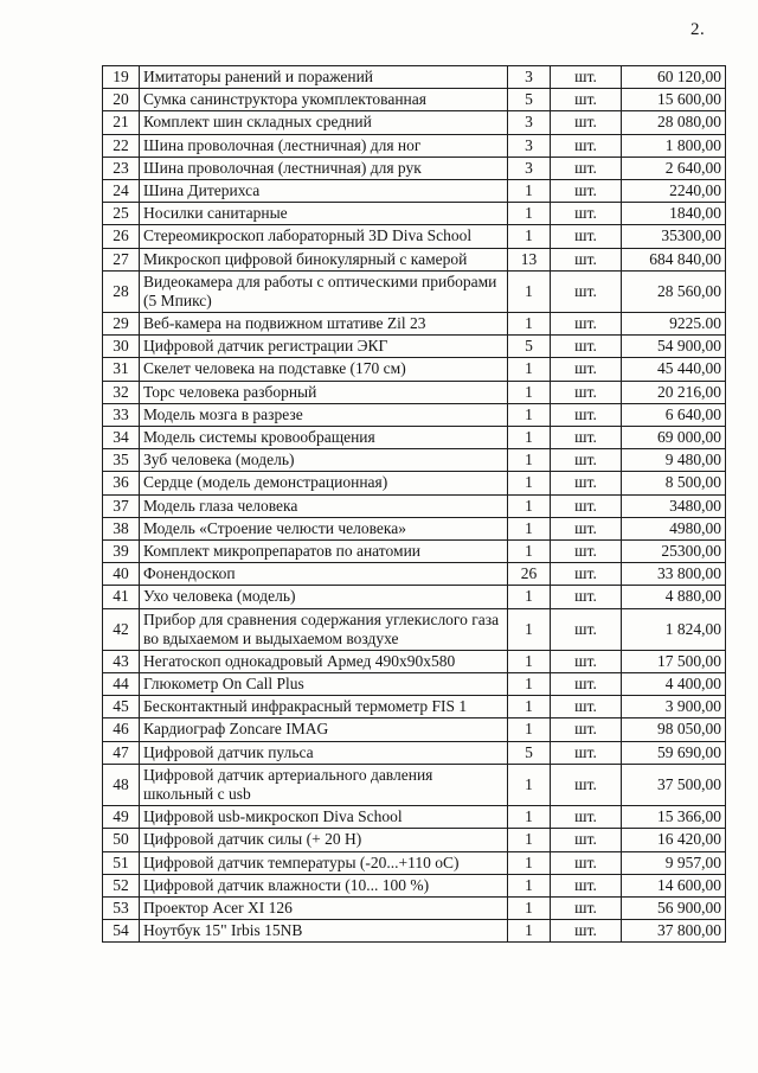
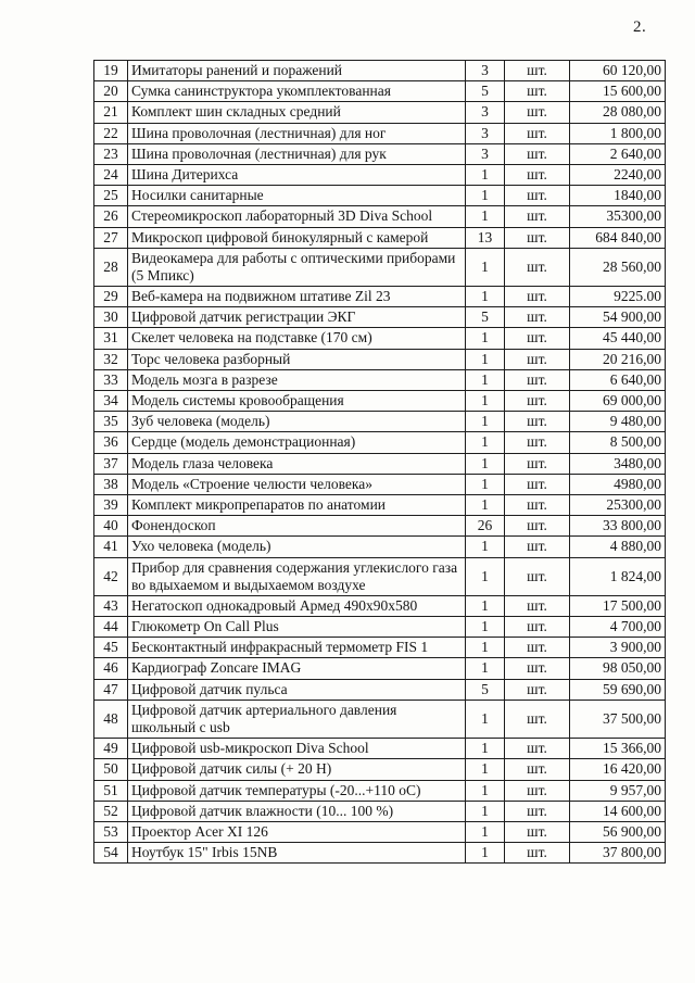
  2.
  19	Имитаторы ранений и поражений	3	шт.	60 120,00
  20	Сумка санинструктора укомплектованная	5	шт.	15 600,00
  21	Комплект шин складных средний	3	шт.	28 080,00
  22	Шина проволочная (лестничная) для ног	3	шт.	1 800,00
  23	Шина проволочная (лестничная) для рук	3	шт.	2 640,00
  24	Шина Дитерихса	1	шт.	2240,00
  25	Носилки санитарные	1	шт.	1840,00
  26	Стереомикроскоп лабораторный 3D Diva School	1	шт.	35300,00
  27	Микроскоп цифровой бинокулярный с камерой	13	шт.	684 840,00
  28	Видеокамера для работы с оптическими приборами (5 Мпикс)	1	шт.	28 560,00
  29	Веб-камера на подвижном штативе Zil 23	1	шт.	9225.00
  30	Цифровой датчик регистрации ЭКГ	5	шт.	54 900,00
  31	Скелет человека на подставке (170 см)	1	шт.	45 440,00
  32	Торс человека разборный	1	шт.	20 216,00
  33	Модель мозга в разрезе	1	шт.	6 640,00
  34	Модель системы кровообращения	1	шт.	69 000,00
  35	Зуб человека (модель)	1	шт.	9 480,00
  36	Сердце (модель демонстрационная)	1	шт.	8 500,00
  37	Модель глаза человека	1	шт.	3480,00
  38	Модель «Строение челюсти человека»	1	шт.	4980,00
  39	Комплект микропрепаратов по анатомии	1	шт.	25300,00
  40	Фонендоскоп	26	шт.	33 800,00
  41	Ухо человека (модель)	1	шт.	4 880,00
  42	Прибор для сравнения содержания углекислого газа во вдыхаемом и выдыхаемом воздухе	1	шт.	1 824,00
  43	Негатоскоп однокадровый Армед 490х90х580	1	шт.	17 500,00
- 44	Глюкометр On Call Plus	1	шт.	4 400,00
+ 44	Глюкометр On Call Plus	1	шт.	4 700,00
  45	Бесконтактный инфракрасный термометр FIS 1	1	шт.	3 900,00
  46	Кардиограф Zoncare IMAG	1	шт.	98 050,00
  47	Цифровой датчик пульса	5	шт.	59 690,00
  48	Цифровой датчик артериального давления школьный с usb	1	шт.	37 500,00
  49	Цифровой usb-микроскоп Diva School	1	шт.	15 366,00
  50	Цифровой датчик силы (+ 20 Н)	1	шт.	16 420,00
  51	Цифровой датчик температуры (-20...+110 оС)	1	шт.	9 957,00
  52	Цифровой датчик влажности (10... 100 %)	1	шт.	14 600,00
  53	Проектор Acer XI 126	1	шт.	56 900,00
  54	Ноутбук 15" Irbis 15NB	1	шт.	37 800,00
